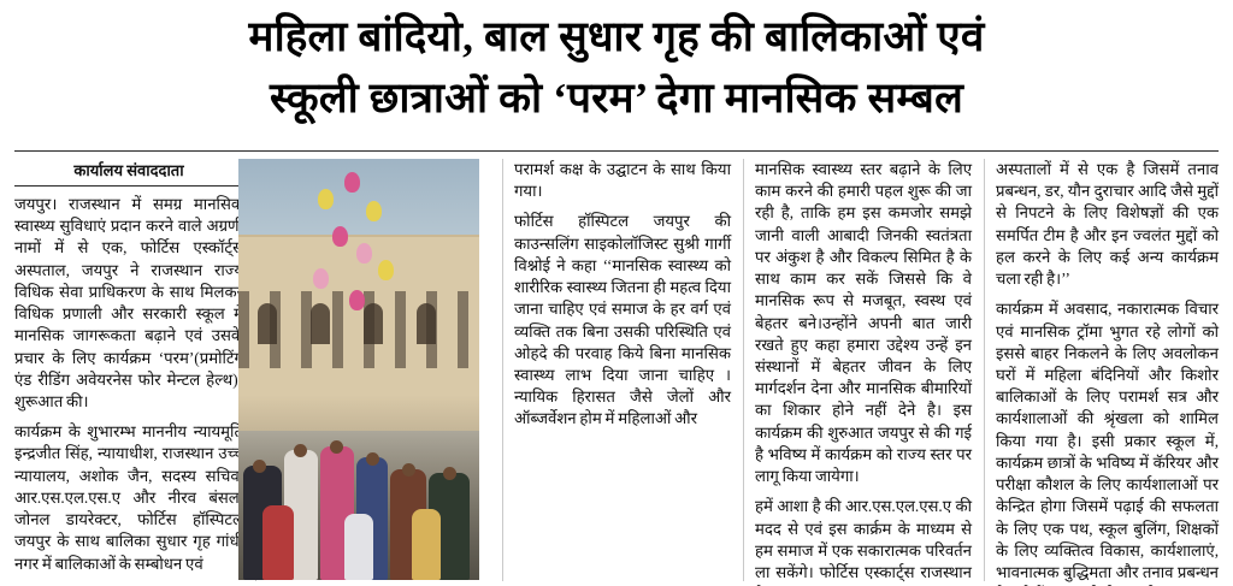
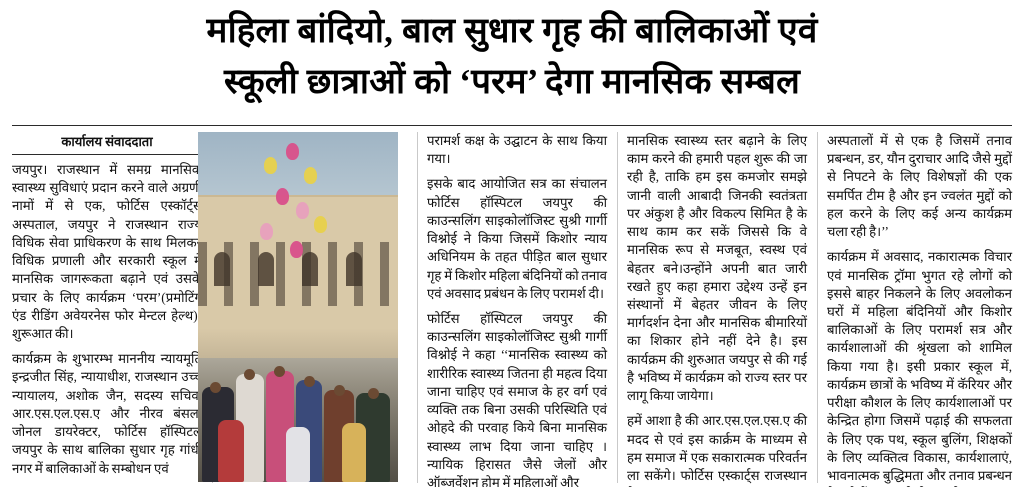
  महिला बांदियो, बाल सुधार गृह की बालिकाओं एवं
  स्कूली छात्राओं को ‘परम’ देगा मानसिक सम्बल
  कार्यालय संवाददाता
  जयपुर। राजस्थान में समग्र मानसिक स्वास्थ्य सुविधाएं प्रदान करने वाले अग्रणी नामों में से एक, फोर्टिस एस्कॉर्ट् अस्पताल, जयपुर ने राजस्थान राज् विधिक सेवा प्राधिकरण के साथ मिलक विधिक प्रणाली और सरकारी स्कूल मानसिक जागरूकता बढ़ाने एवं उसके प्रचार के लिए कार्यक्रम ‘परम’(प्रमोटिं एंड रीडिंग अवेयरनेस फोर मेन्टल हेल्थ) शुरूआत की।
  कार्यक्रम के शुभारम्भ माननीय न्यायमूर्ति इन्द्रजीत सिंह, न्यायाधीश, राजस्थान उच् न्यायालय, अशोक जैन, सदस्य सचिव आर.एस.एल.एस.ए और नीरव बंसल जोनल डायरेक्टर, फोर्टिस हॉस्पिट जयपुर के साथ बालिका सुधार गृह गांधी नगर में बालिकाओं के सम्बोधन एवं
  परामर्श कक्ष के उद्घाटन के साथ किया गया।
+ इसके बाद आयोजित सत्र का संचालन फोर्टिस हॉस्पिटल जयपुर की काउन्सलिंग साइकोलॉजिस्ट सुश्री गार्गी विश्नोई ने किया जिसमें किशोर न्याय अधिनियम के तहत पीड़ित बाल सुधार गृह में किशोर महिला बंदिनियों को तनाव एवं अवसाद प्रबंधन के लिए परामर्श दी।
  फोर्टिस हॉस्पिटल जयपुर की काउन्सलिंग साइकोलॉजिस्ट सुश्री गार्गी विश्नोई ने कहा ‘‘मानसिक स्वास्थ्य को शारीरिक स्वास्थ्य जितना ही महत्व दिया जाना चाहिए एवं समाज के हर वर्ग एवं व्यक्ति तक बिना उसकी परिस्थिति एवं ओहदे की परवाह किये बिना मानसिक स्वास्थ्य लाभ दिया जाना चाहिए । न्यायिक हिरासत जैसे जेलों और ऑब्जर्वेशन होम में महिलाओं और
  मानसिक स्वास्थ्य स्तर बढ़ाने के लिए काम करने की हमारी पहल शुरू की जा रही है, ताकि हम इस कमजोर समझे जानी वाली आबादी जिनकी स्वतंत्रता पर अंकुश है और विकल्प सिमित है के साथ काम कर सकें जिससे कि वे मानसिक रूप से मजबूत, स्वस्थ एवं बेहतर बने।उन्होंने अपनी बात जारी रखते हुए कहा हमारा उद्देश्य उन्हें इन संस्थानों में बेहतर जीवन के लिए मार्गदर्शन देना और मानसिक बीमारियों का शिकार होने नहीं देने है। इस कार्यक्रम की शुरुआत जयपुर से की गई है भविष्य में कार्यक्रम को राज्य स्तर पर लागू किया जायेगा।
  हमें आशा है की आर.एस.एल.एस.ए की मदद से एवं इस कार्क्रम के माध्यम से हम समाज में एक सकारात्मक परिवर्तन ला सकेंगे। फोर्टिस एस्कार्ट्स राजस्थान
  अस्पतालों में से एक है जिसमें तनाव प्रबन्धन, डर, यौन दुराचार आदि जैसे मुद्दों से निपटने के लिए विशेषज्ञों की एक समर्पित टीम है और इन ज्वलंत मुद्दों को हल करने के लिए कई अन्य कार्यक्रम चला रही है।’’
  कार्यक्रम में अवसाद, नकारात्मक विचार एवं मानसिक ट्रॉमा भुगत रहे लोगों को इससे बाहर निकलने के लिए अवलोकन घरों में महिला बंदिनियों और किशोर बालिकाओं के लिए परामर्श सत्र और कार्यशालाओं की श्रृंखला को शामिल किया गया है। इसी प्रकार स्कूल में, कार्यक्रम छात्रों के भविष्य में कॅरियर और परीक्षा कौशल के लिए कार्यशालाओं पर केन्द्रित होगा जिसमें पढ़ाई की सफलता के लिए एक पथ, स्कूल बुलिंग, शिक्षकों के लिए व्यक्तित्व विकास, कार्यशालाएं, भावनात्मक बुद्धिमता और तनाव प्रबन्धन
